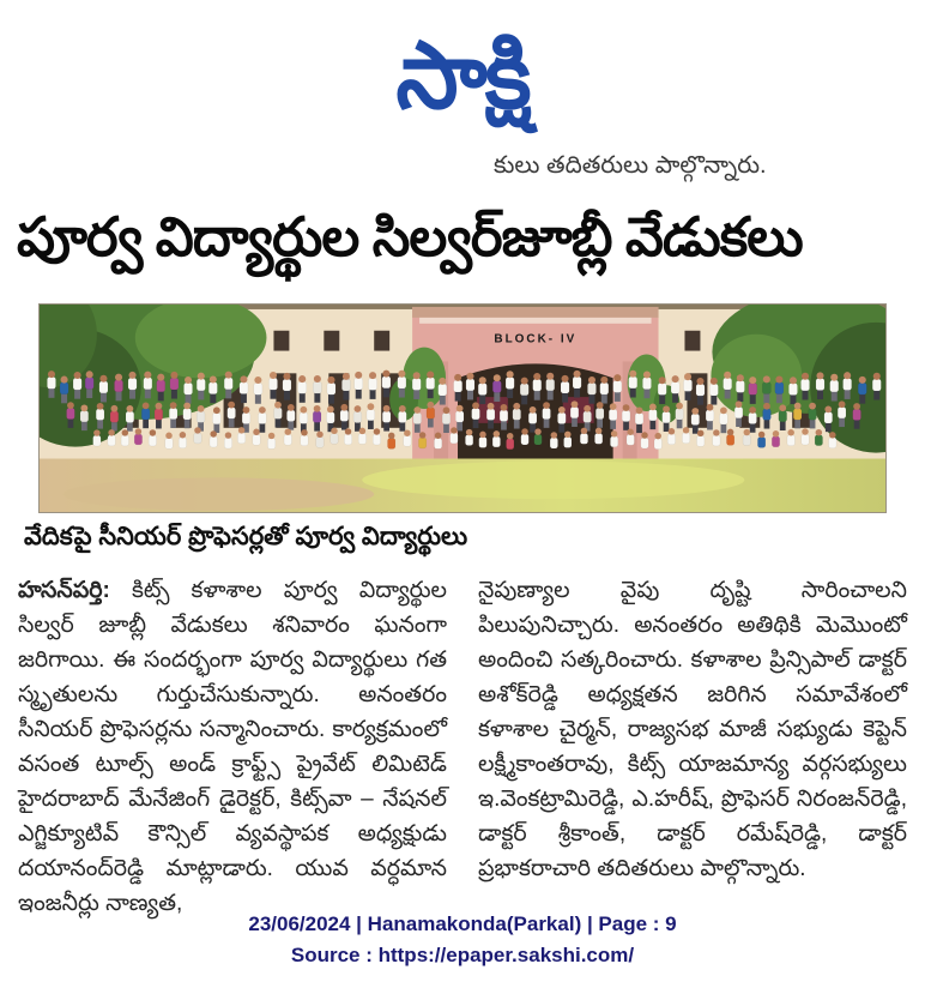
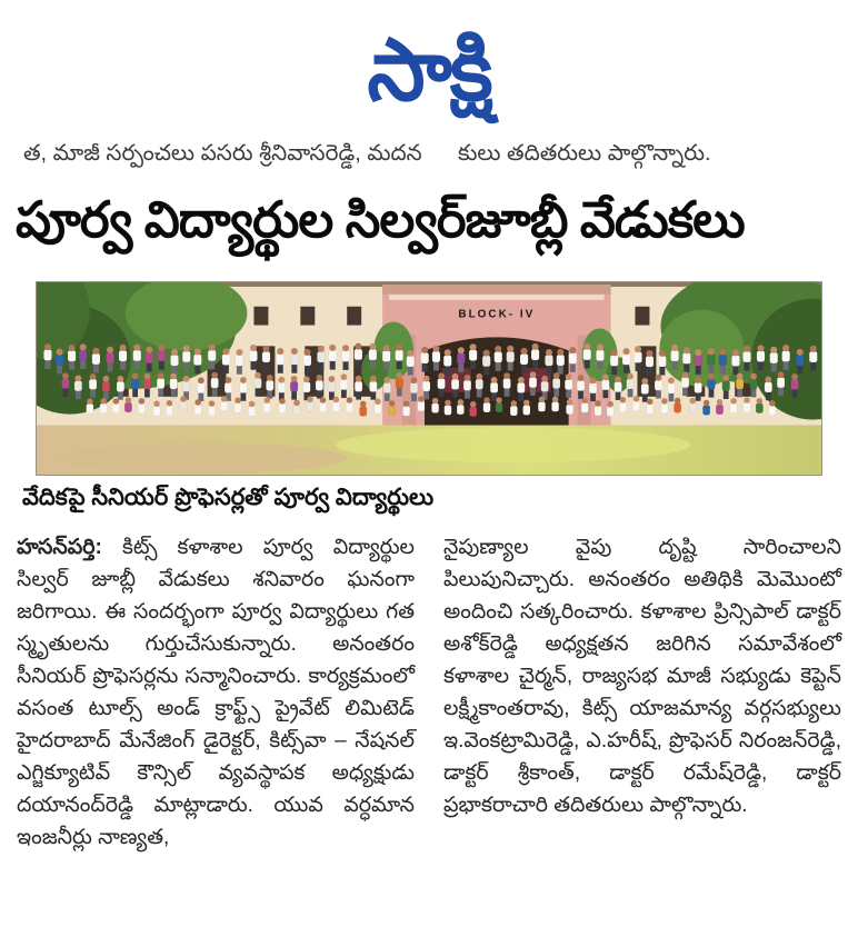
  సాక్షి
+ త, మాజీ సర్పంచలు పసరు శ్రీనివాసరెడ్డి, మదన
  కులు తదితరులు పాల్గొన్నారు.
  పూర్వ విద్యార్థుల సిల్వర్‌జూబ్లీ వేడుకలు
  BLOCK- IV
  వేదికపై సీనియర్ ప్రొఫెసర్లతో పూర్వ విద్యార్థులు
  హసన్‌పర్తి: కిట్స్ కళాశాల పూర్వ విద్యార్థుల సిల్వర్ జూబ్లీ వేడుకలు శనివారం ఘనంగా జరిగాయి. ఈ సందర్భంగా పూర్వ విద్యార్థులు గత స్మృతులను గుర్తుచేసుకున్నారు. అనంతరం సీనియర్ ప్రొఫెసర్లను సన్మానించారు. కార్యక్రమంలో వసంత టూల్స్ అండ్ క్రాఫ్ట్స్ ప్రైవేట్ లిమిటెడ్ హైదరాబాద్ మేనేజింగ్ డైరెక్టర్, కిట్స్‌వా – నేషనల్ ఎగ్జిక్యూటివ్ కౌన్సిల్ వ్యవస్థాపక అధ్యక్షుడు దయానంద్‌రెడ్డి మాట్లాడారు. యువ వర్ధమాన ఇంజనీర్లు నాణ్యత,
  నైపుణ్యాల వైపు దృష్టి సారించాలని పిలుపునిచ్చారు. అనంతరం అతిథికి మెమొంటో అందించి సత్కరించారు. కళాశాల ప్రిన్సిపాల్ డాక్టర్ అశోక్‌రెడ్డి అధ్యక్షతన జరిగిన సమావేశంలో కళాశాల చైర్మన్, రాజ్యసభ మాజీ సభ్యుడు కెప్టెన్ లక్ష్మీకాంతరావు, కిట్స్ యాజమాన్య వర్గసభ్యులు ఇ.వెంకట్రామిరెడ్డి, ఎ.హరీష్, ప్రొఫెసర్ నిరంజన్‌రెడ్డి, డాక్టర్ శ్రీకాంత్, డాక్టర్ రమేష్‌రెడ్డి, డాక్టర్ ప్రభాకరాచారి తదితరులు పాల్గొన్నారు.
- 23/06/2024 | Hanamakonda(Parkal) | Page : 9
- Source : https://epaper.sakshi.com/
